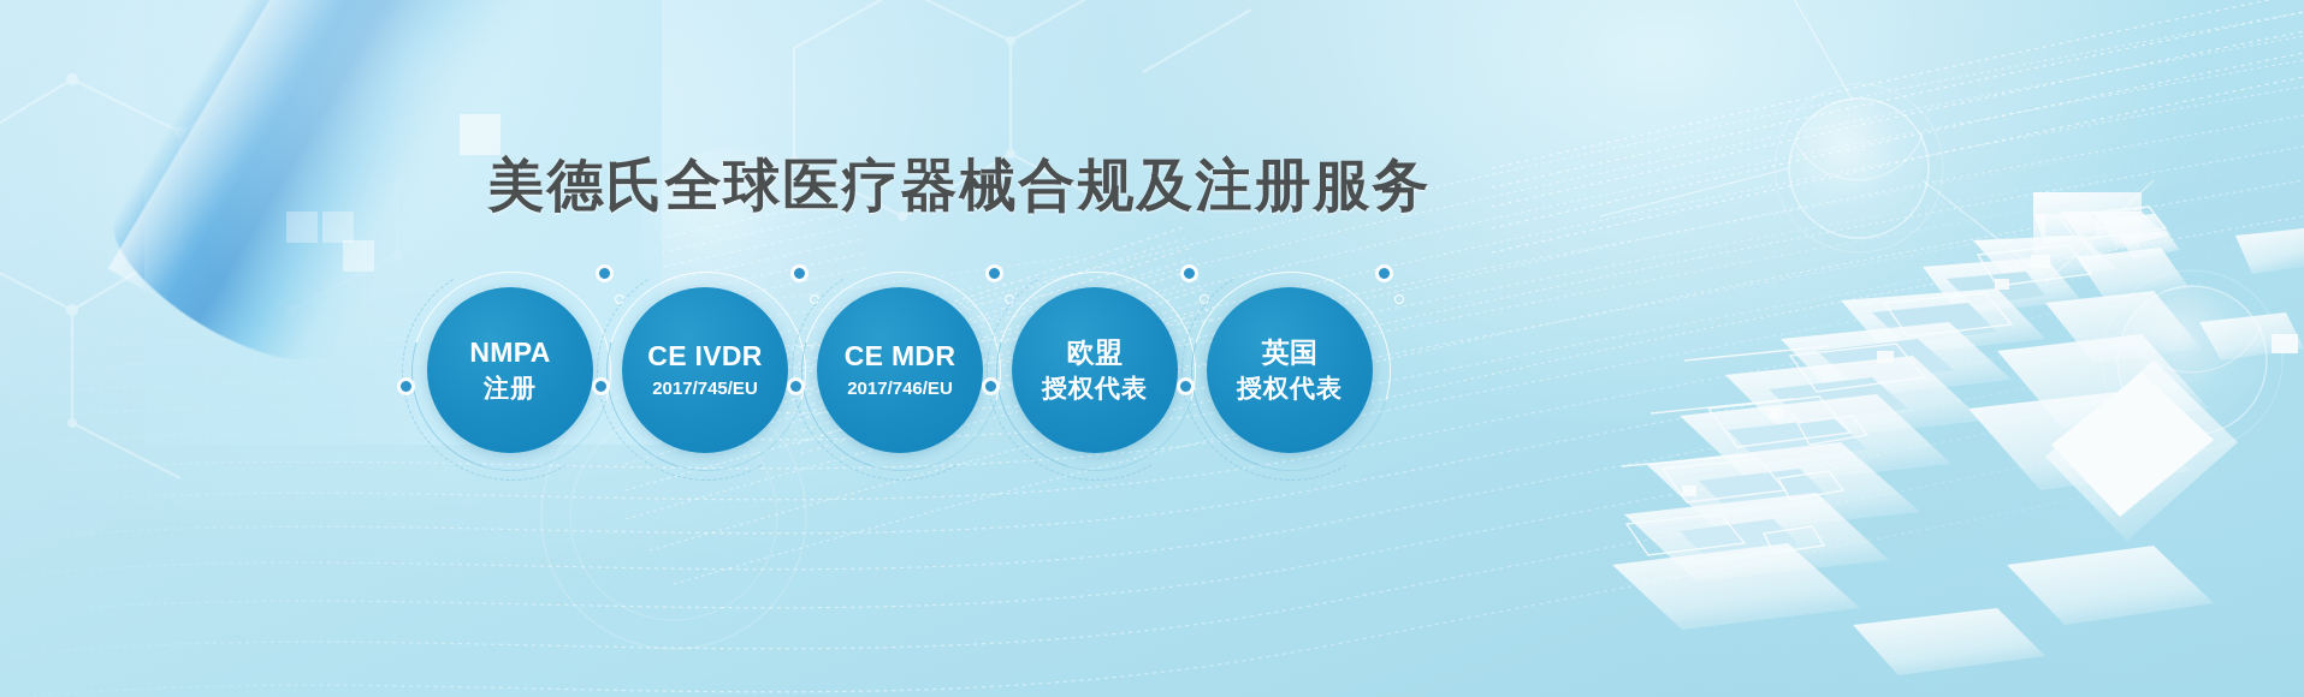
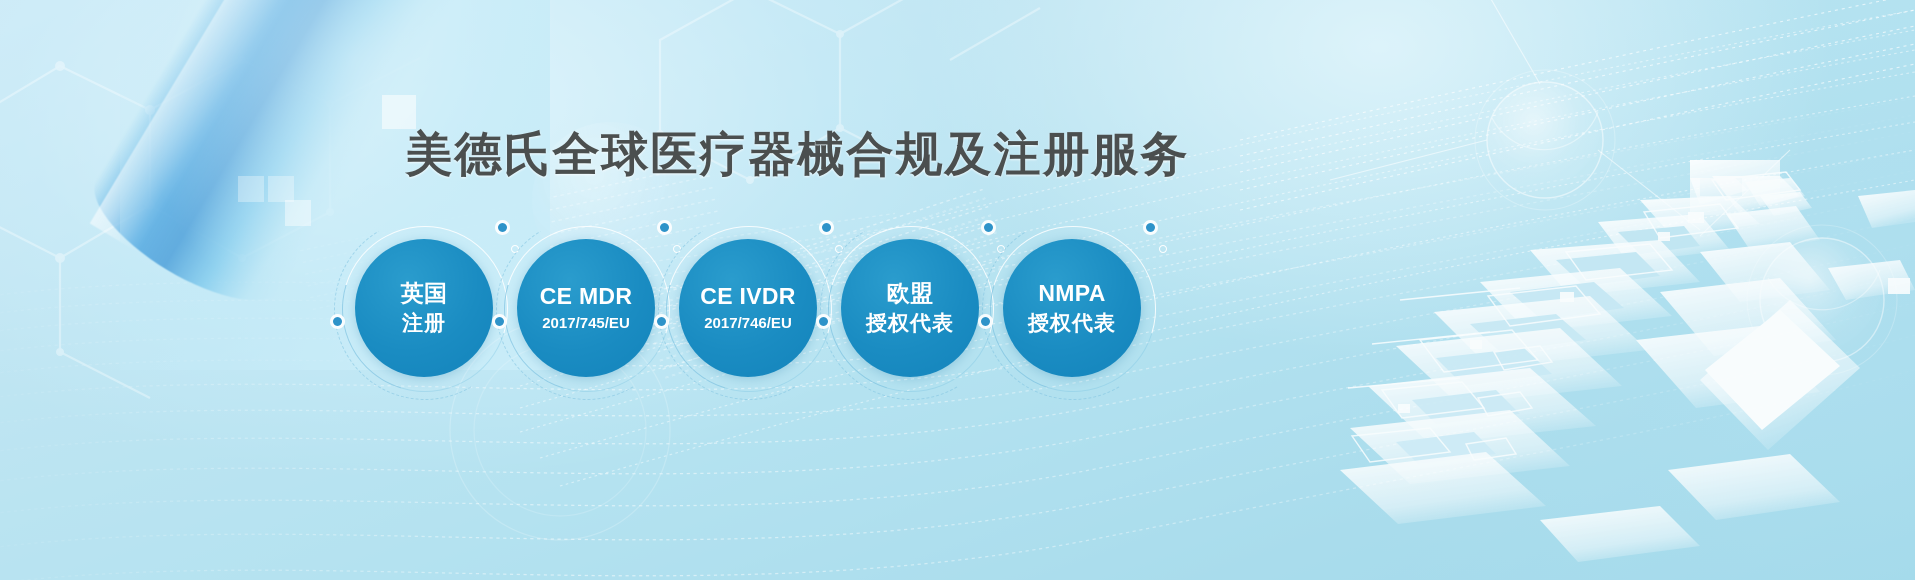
  美德氏全球医疗器械合规及注册服务
- NMPA
+ 英国
  注册
- CE IVDR
+ CE MDR
  2017/745/EU
- CE MDR
+ CE IVDR
  2017/746/EU
  欧盟
  授权代表
- 英国
+ NMPA
  授权代表
